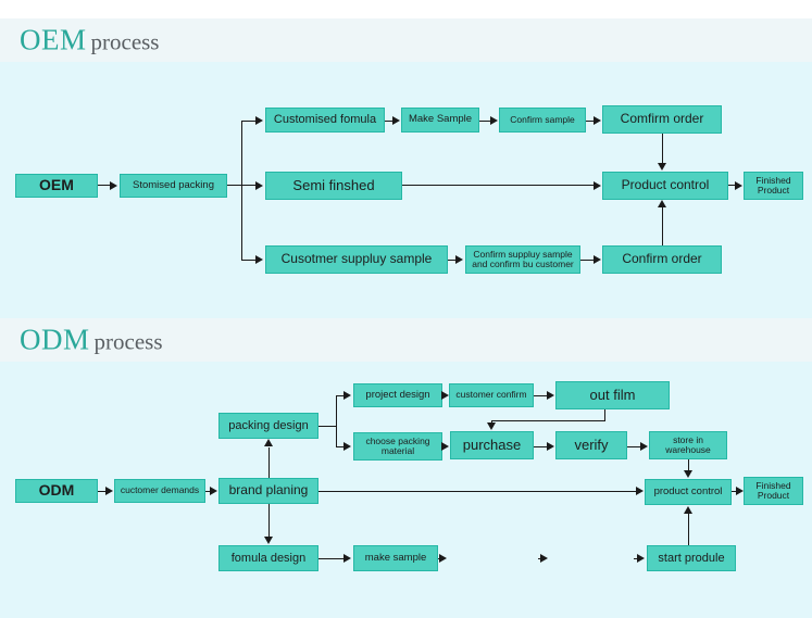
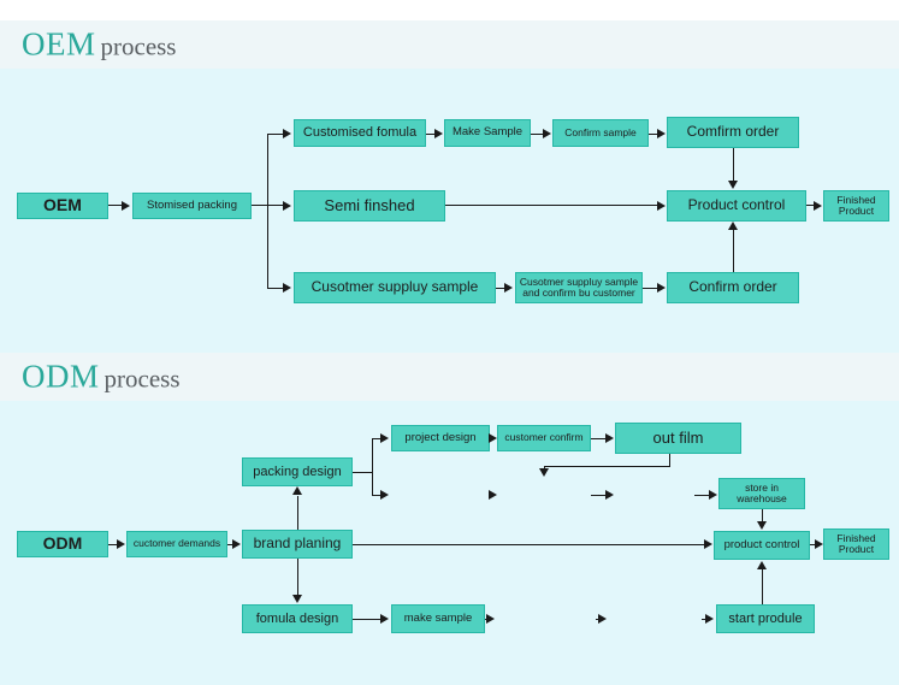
  OEM process
  OEM
  Stomised packing
  Customised fomula
  Make Sample
  Confirm sample
  Comfirm order
  Semi finshed
  Cusotmer suppluy sample
- Confirm suppluy sample and confirm bu customer
+ Cusotmer suppluy sample and confirm bu customer
  Confirm order
  Product control
  Finished Product
  ODM process
  ODM
  cuctomer demands
  brand planing
  packing design
  project design
  customer confirm
  out film
- choose packing material
- purchase
- verify
  store in warehouse
  product control
  Finished Product
  fomula design
  make sample
  start produle
